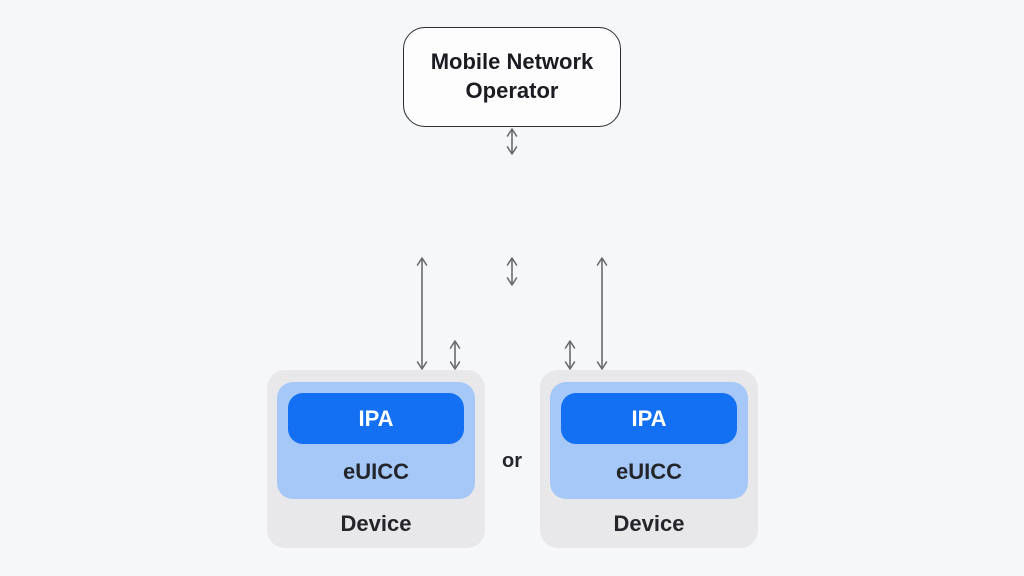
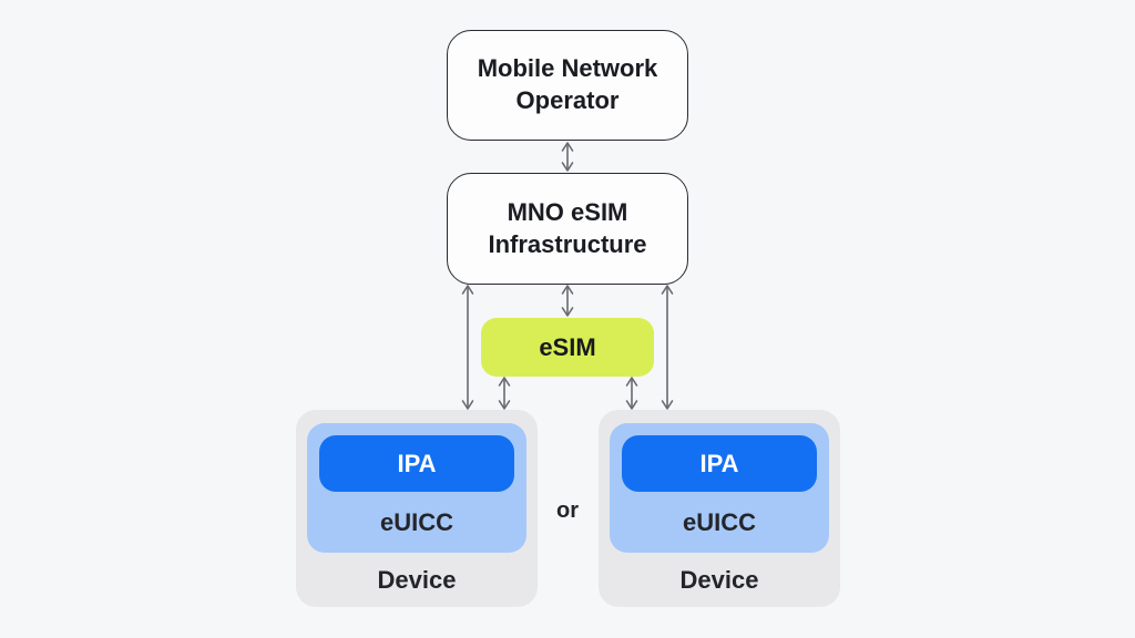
  Mobile Network Operator
+ MNO eSIM Infrastructure
+ eSIM
  IPA
  eUICC
  Device
  or
  IPA
  eUICC
  Device
